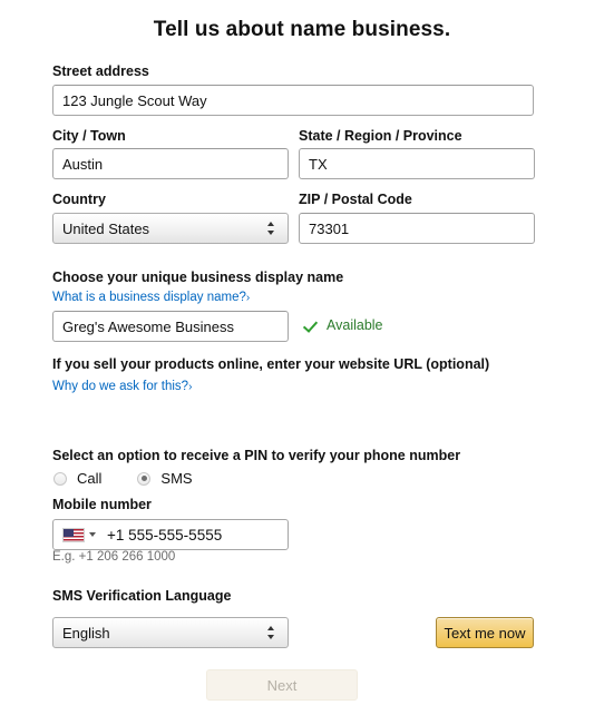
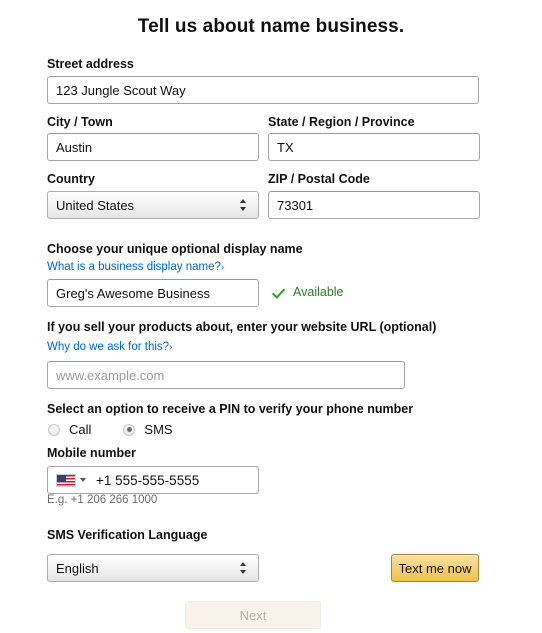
  Tell us about name business.
  Street address
  123 Jungle Scout Way
  City / Town
  Austin
  State / Region / Province
  TX
  Country
  United States
  ZIP / Postal Code
  73301
- Choose your unique business display name
+ Choose your unique optional display name
  What is a business display name?›
  Greg's Awesome Business
  Available
- If you sell your products online, enter your website URL (optional)
+ If you sell your products about, enter your website URL (optional)
  Why do we ask for this?›
+ www.example.com
  Select an option to receive a PIN to verify your phone number
  Call
  SMS
  Mobile number
  +1 555-555-5555
  E.g. +1 206 266 1000
  SMS Verification Language
  English
  Text me now
  Next
